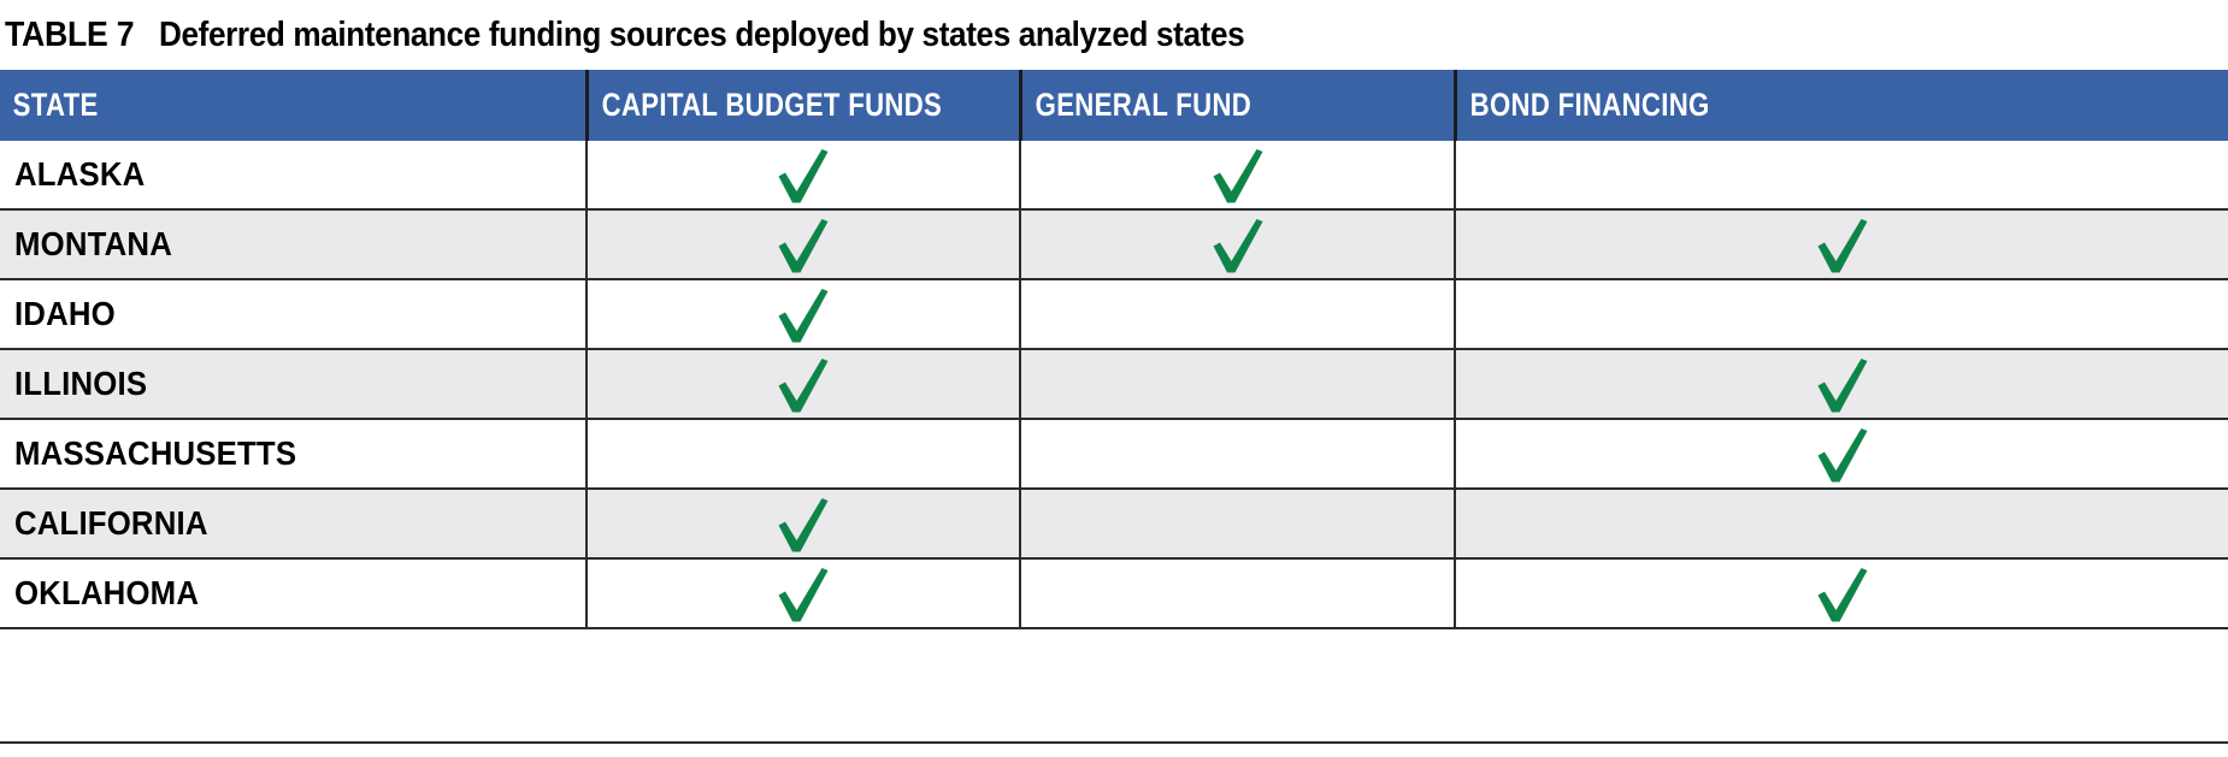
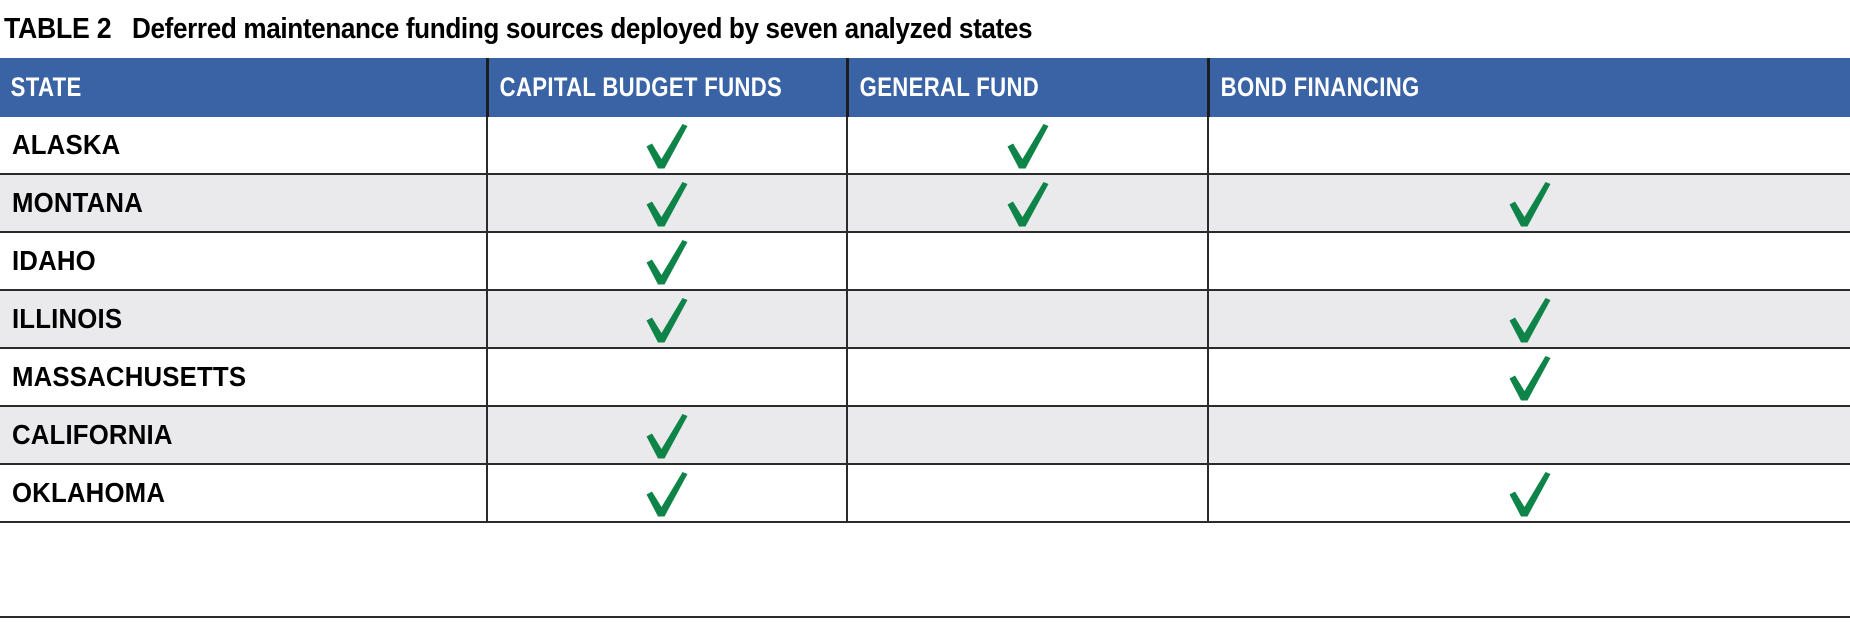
- TABLE 7
+ TABLE 2
- Deferred maintenance funding sources deployed by states analyzed states
+ Deferred maintenance funding sources deployed by seven analyzed states
  STATE	CAPITAL BUDGET FUNDS	GENERAL FUND	BOND FINANCING
  ALASKA
  MONTANA
  IDAHO
  ILLINOIS
  MASSACHUSETTS
  CALIFORNIA
  OKLAHOMA
